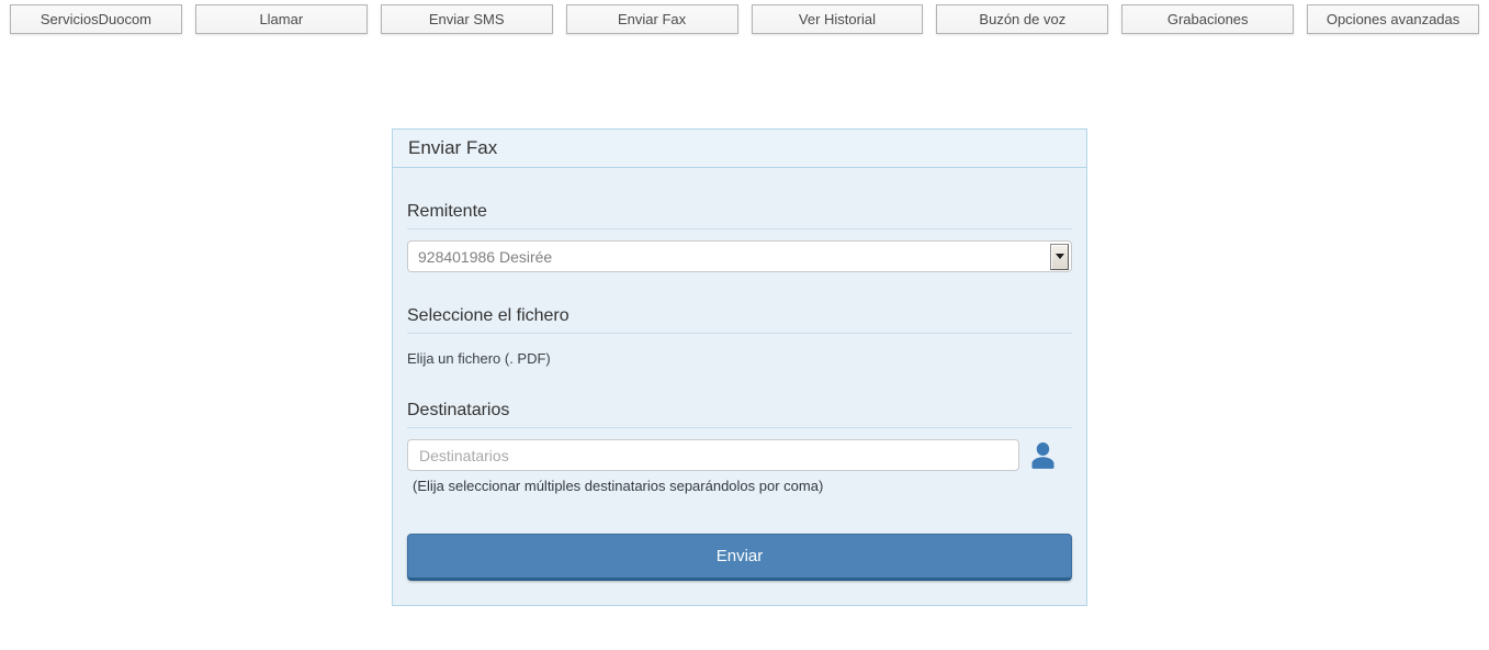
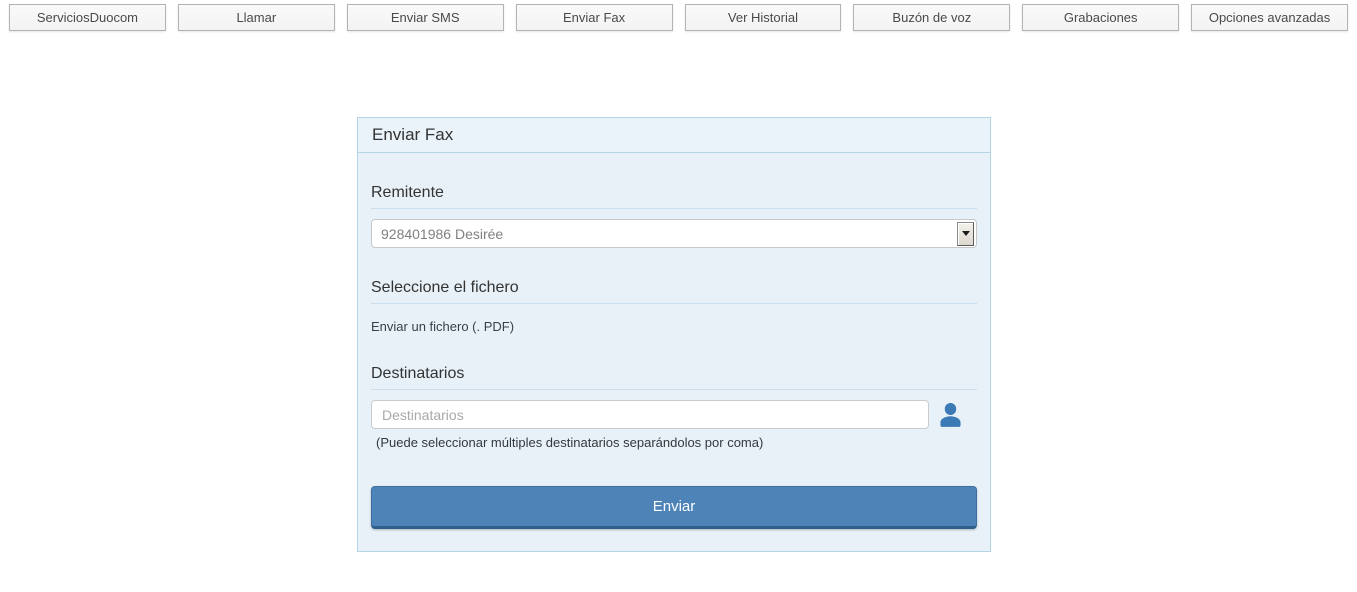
  ServiciosDuocom
  Llamar
  Enviar SMS
  Enviar Fax
  Ver Historial
  Buzón de voz
  Grabaciones
  Opciones avanzadas
  Enviar Fax
  Remitente
  928401986 Desirée
  Seleccione el fichero
- Elija un fichero (. PDF)
+ Enviar un fichero (. PDF)
  Destinatarios
  Destinatarios
- (Elija seleccionar múltiples destinatarios separándolos por coma)
+ (Puede seleccionar múltiples destinatarios separándolos por coma)
  Enviar
